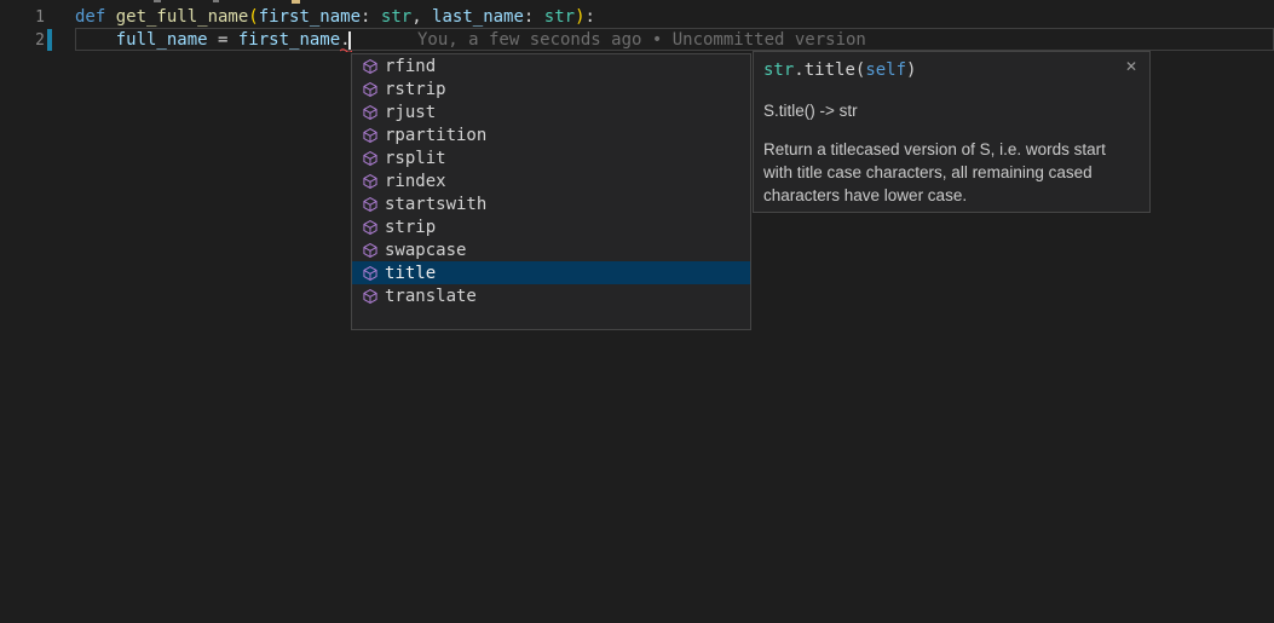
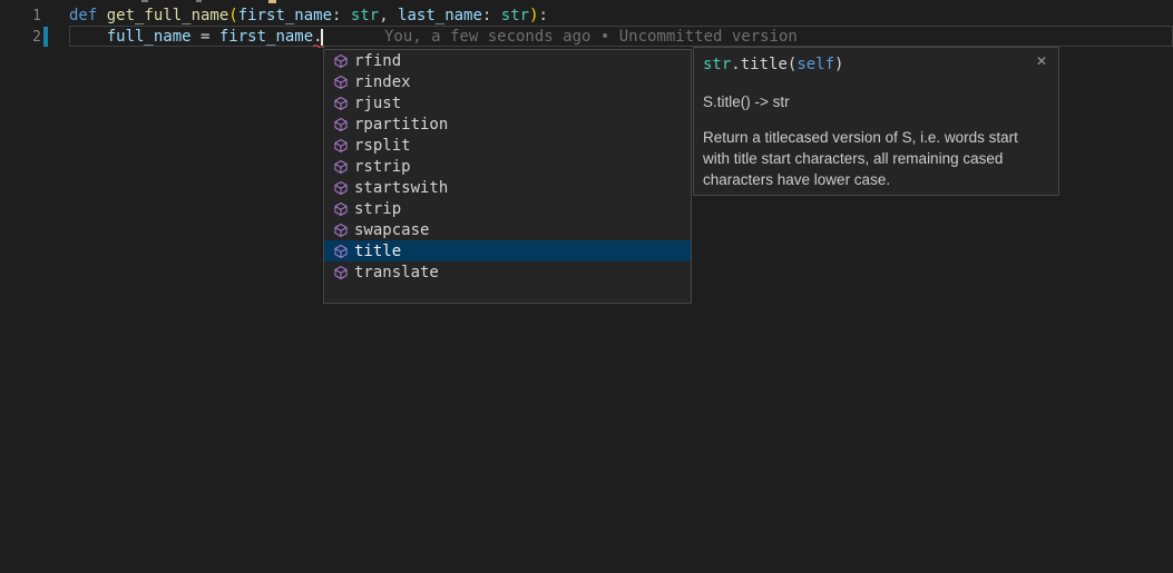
  1
  2
  def get_full_name(first_name: str, last_name: str):
  full_name = first_name.
  You, a few seconds ago • Uncommitted version
  rfind
- rstrip
+ rindex
  rjust
  rpartition
  rsplit
- rindex
+ rstrip
  startswith
  strip
  swapcase
  title
  translate
  str.title(self)
  ✕
  S.title() -> str
- Return a titlecased version of S, i.e. words start with title case characters, all remaining cased characters have lower case.
+ Return a titlecased version of S, i.e. words start with title start characters, all remaining cased characters have lower case.
